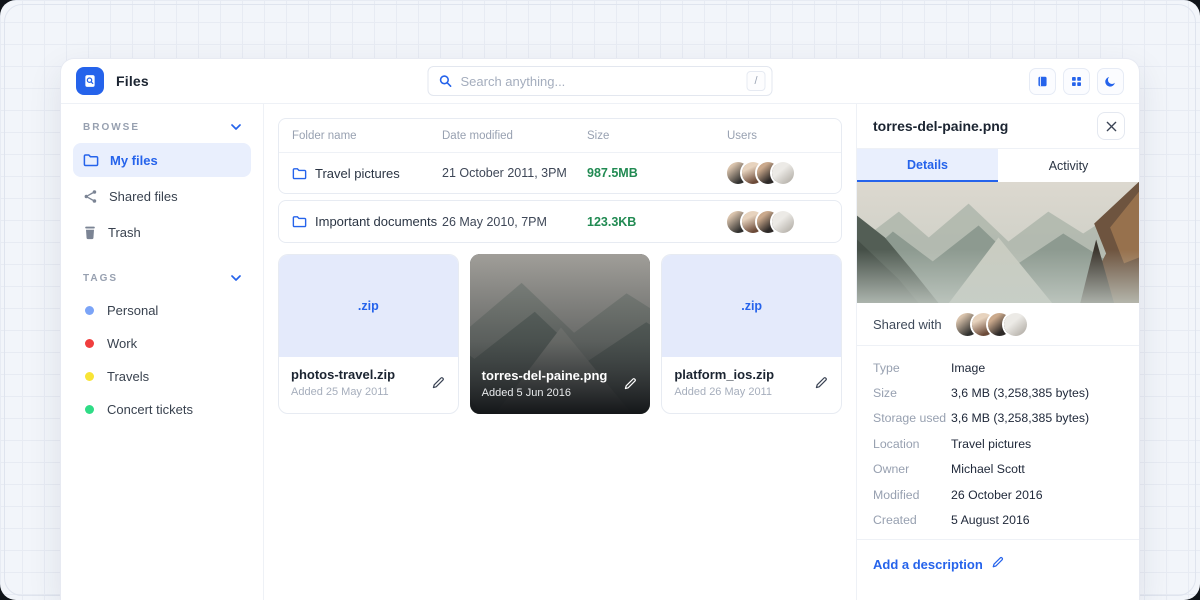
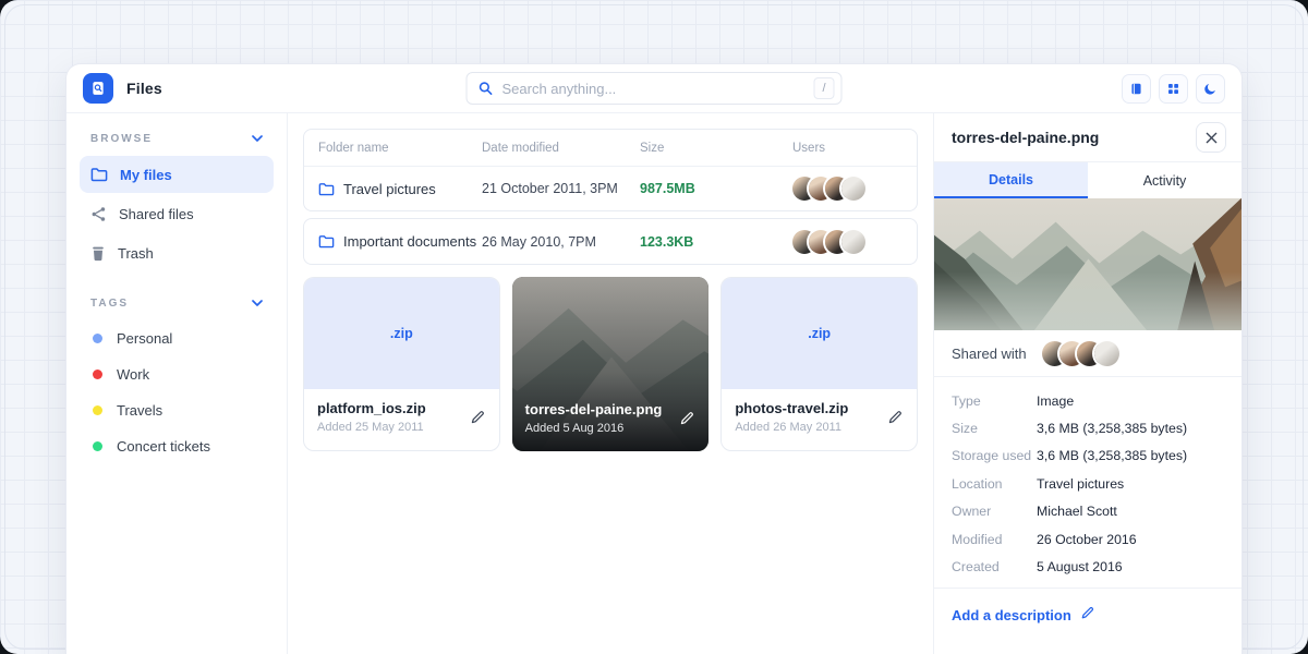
  Files
  Search anything...
  /
  BROWSE
  My files
  Shared files
  Trash
  TAGS
  Personal
  Work
  Travels
  Concert tickets
  Folder name
  Date modified
  Size
  Users
  Travel pictures
  21 October 2011, 3PM
  987.5MB
  Important documents
  26 May 2010, 7PM
  123.3KB
  .zip
- photos-travel.zip
+ platform_ios.zip
  Added 25 May 2011
  torres-del-paine.png
- Added 5 Jun 2016
+ Added 5 Aug 2016
  .zip
- platform_ios.zip
+ photos-travel.zip
  Added 26 May 2011
  torres-del-paine.png
  Details
  Activity
  Shared with
  Type
  Image
  Size
  3,6 MB (3,258,385 bytes)
  Storage used
  3,6 MB (3,258,385 bytes)
  Location
  Travel pictures
  Owner
  Michael Scott
  Modified
  26 October 2016
  Created
  5 August 2016
  Add a description
